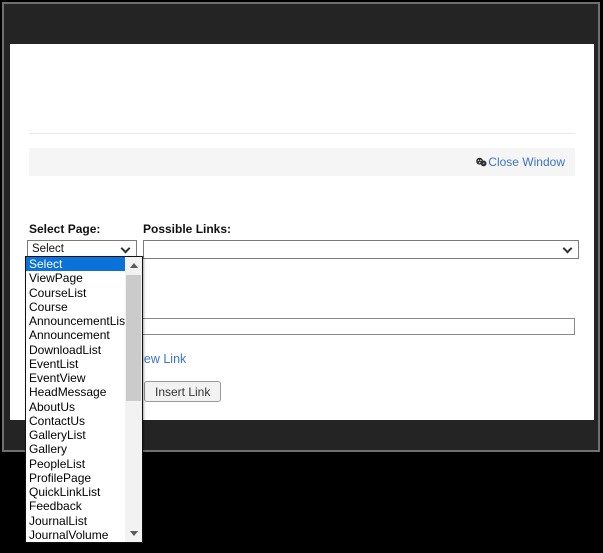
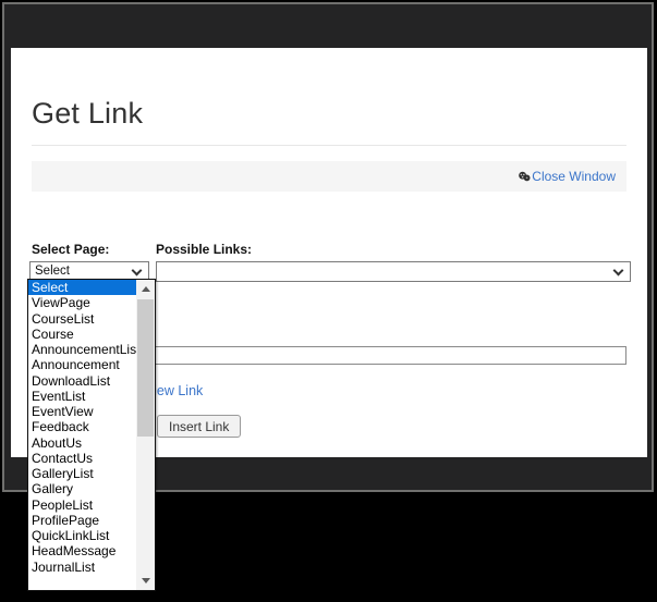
+ Get Link
  Close Window
  Select Page:
  Possible Links:
  Select
  ew Link
  Insert Link
  Select
  ViewPage
  CourseList
  Course
  AnnouncementLis
  Announcement
  DownloadList
  EventList
  EventView
- HeadMessage
+ Feedback
  AboutUs
  ContactUs
  GalleryList
  Gallery
  PeopleList
  ProfilePage
  QuickLinkList
- Feedback
+ HeadMessage
  JournalList
- JournalVolume
